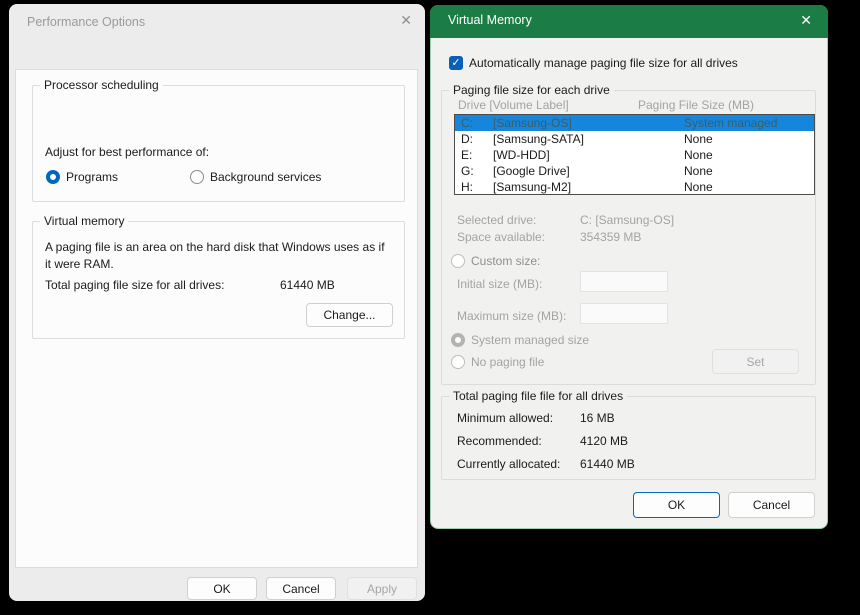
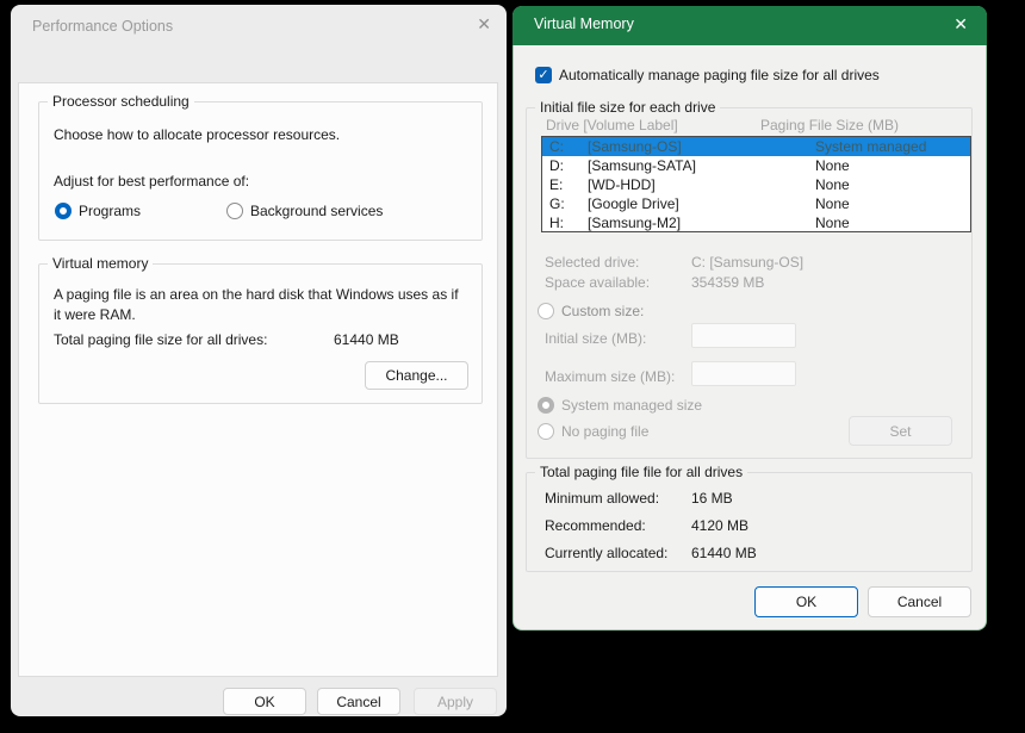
  Performance Options
  ✕
  Processor scheduling
+ Choose how to allocate processor resources.
  Adjust for best performance of:
  Programs
  Background services
  Virtual memory
  A paging file is an area on the hard disk that Windows uses as if it were RAM.
  Total paging file size for all drives:
  61440 MB
  Change...
  OK
  Cancel
  Apply
  Virtual Memory
  ✕
  Automatically manage paging file size for all drives
- Paging file size for each drive
+ Initial file size for each drive
  Drive [Volume Label]
  Paging File Size (MB)
  C:
  [Samsung-OS]
  System managed
  D:
  [Samsung-SATA]
  None
  E:
  [WD-HDD]
  None
  G:
  [Google Drive]
  None
  H:
  [Samsung-M2]
  None
  Selected drive:
  C: [Samsung-OS]
  Space available:
  354359 MB
  Custom size:
  Initial size (MB):
  Maximum size (MB):
  System managed size
  No paging file
  Set
  Total paging file file for all drives
  Minimum allowed:
  16 MB
  Recommended:
  4120 MB
  Currently allocated:
  61440 MB
  OK
  Cancel
